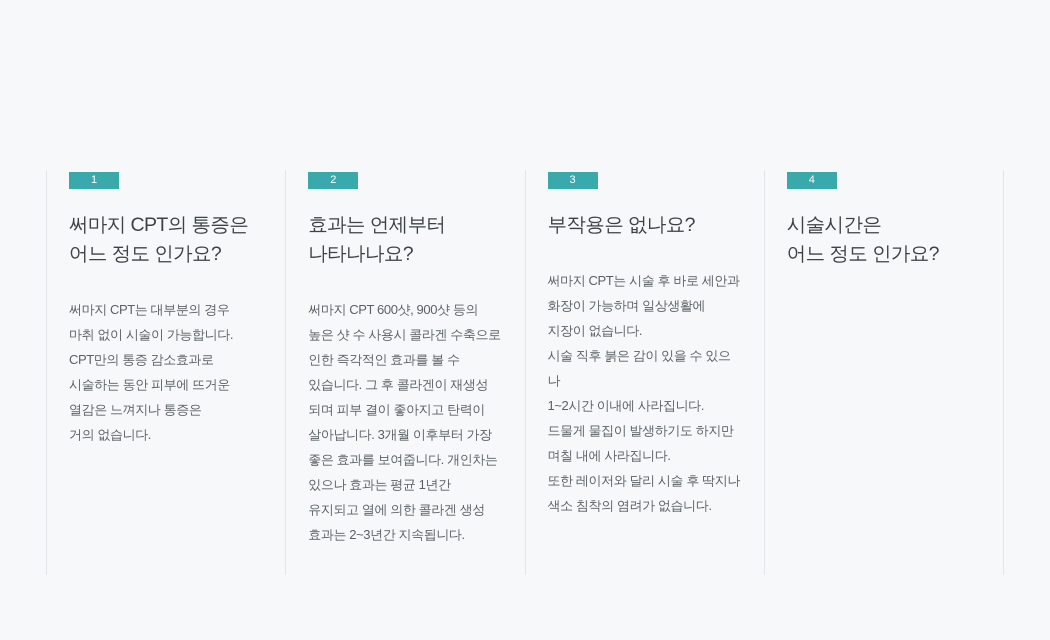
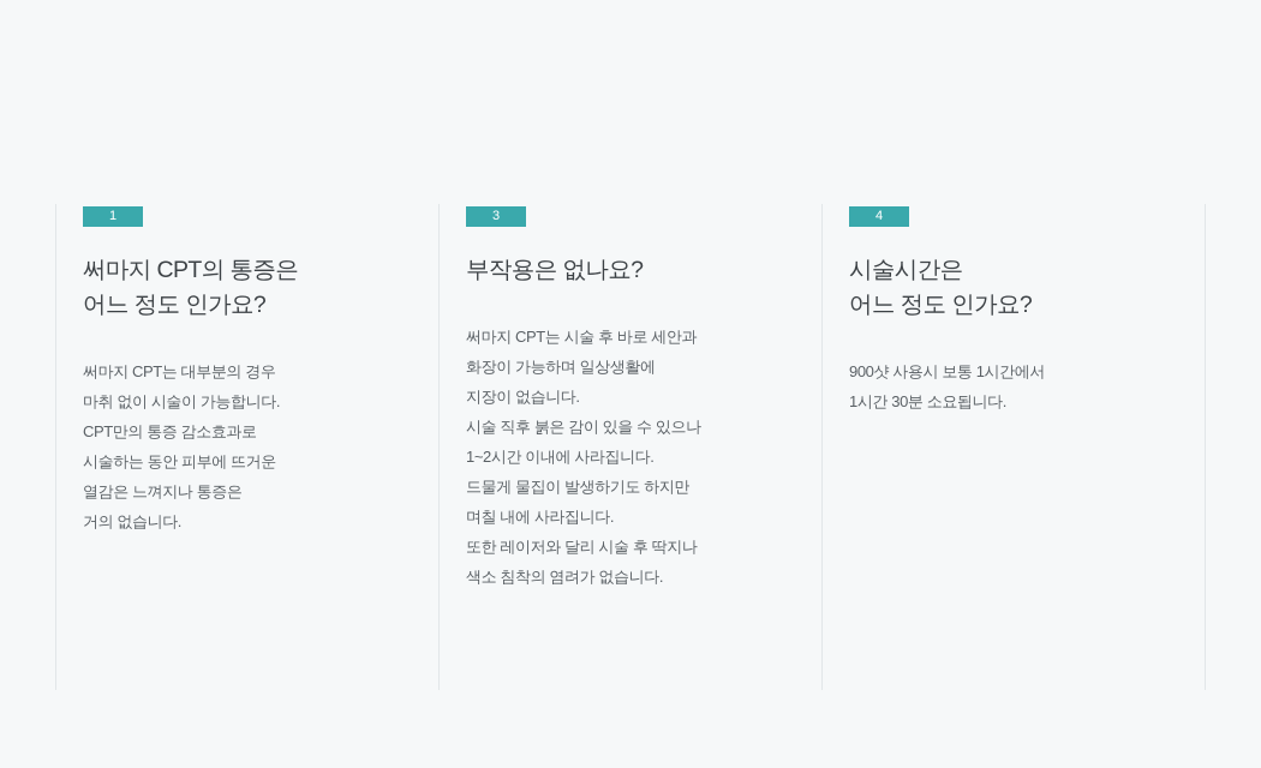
  1
  써마지 CPT의 통증은
  어느 정도 인가요?
  써마지 CPT는 대부분의 경우
  마취 없이 시술이 가능합니다.
  CPT만의 통증 감소효과로
  시술하는 동안 피부에 뜨거운
  열감은 느껴지나 통증은
  거의 없습니다.
- 2
- 효과는 언제부터
- 나타나나요?
- 써마지 CPT 600샷, 900샷 등의
- 높은 샷 수 사용시 콜라겐 수축으로
- 인한 즉각적인 효과를 볼 수
- 있습니다. 그 후 콜라겐이 재생성
- 되며 피부 결이 좋아지고 탄력이
- 살아납니다. 3개월 이후부터 가장
- 좋은 효과를 보여줍니다. 개인차는
- 있으나 효과는 평균 1년간
- 유지되고 열에 의한 콜라겐 생성
- 효과는 2~3년간 지속됩니다.
  3
  부작용은 없나요?
  써마지 CPT는 시술 후 바로 세안과
  화장이 가능하며 일상생활에
  지장이 없습니다.
  시술 직후 붉은 감이 있을 수 있으나
  1~2시간 이내에 사라집니다.
  드물게 물집이 발생하기도 하지만
  며칠 내에 사라집니다.
  또한 레이저와 달리 시술 후 딱지나
  색소 침착의 염려가 없습니다.
  4
  시술시간은
  어느 정도 인가요?
+ 900샷 사용시 보통 1시간에서
+ 1시간 30분 소요됩니다.
